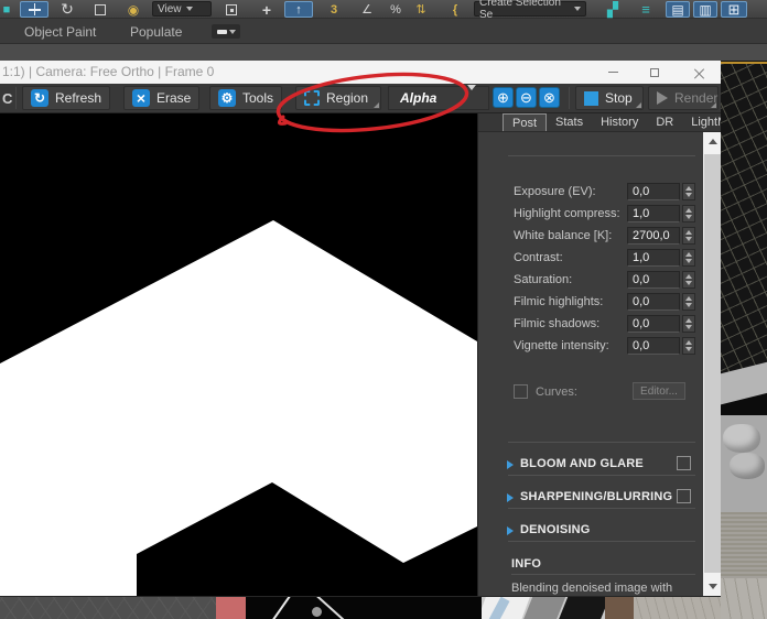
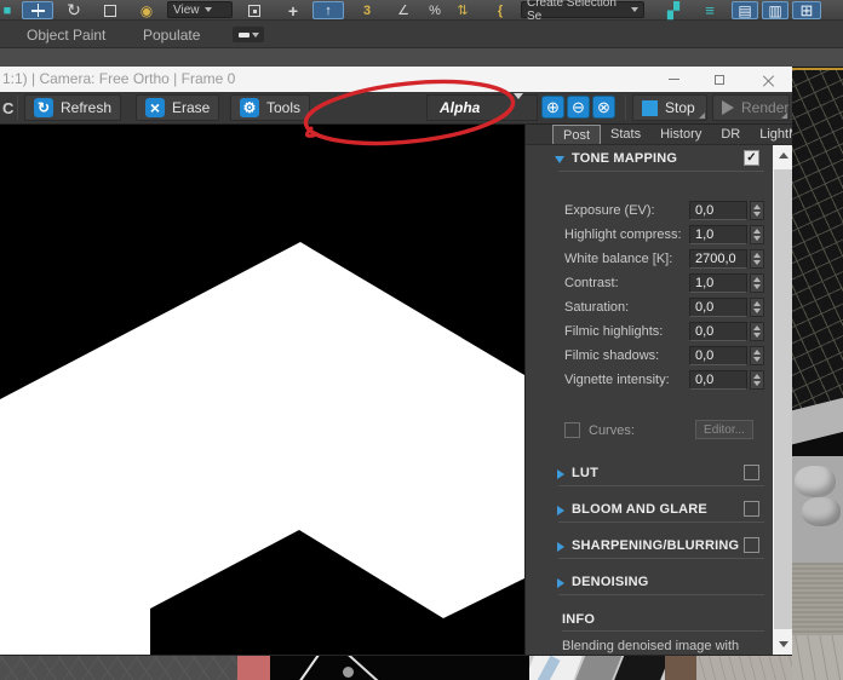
  ■
  ↻
  ◉
  View
  +
  ↑
  3
  ∠
  %
  ⇅
  {
  Create Selection Se
  ▞
  ≡
  ▤
  ▥
  ⊞
  Object Paint
  Populate
  1:1) | Camera: Free Ortho | Frame 0
  C
  ↻
  Refresh
  ×
  Erase
  ⚙
  Tools
- Region
  Alpha
  ⊕
  ⊖
  ⊗
  Stop
  Render
  Post
  Stats
  History
  DR
+ TONE MAPPING
+ ✓
  Exposure (EV):
  0,0
  Highlight compress:
  1,0
  White balance [K]:
  2700,0
  Contrast:
  1,0
  Saturation:
  0,0
  Filmic highlights:
  0,0
  Filmic shadows:
  0,0
  Vignette intensity:
  0,0
  Curves:
  Editor...
+ LUT
  BLOOM AND GLARE
  SHARPENING/BLURRING
  DENOISING
  INFO
  Blending denoised image with
